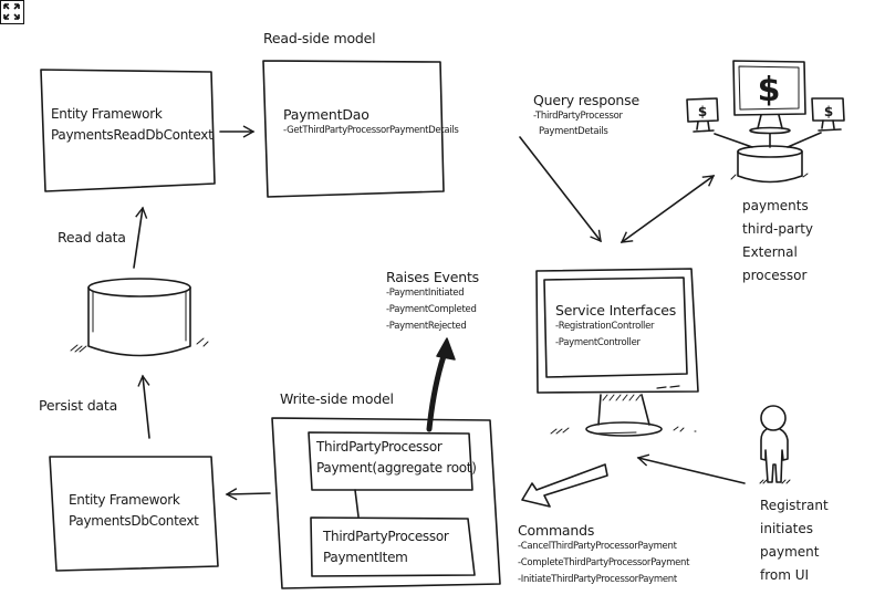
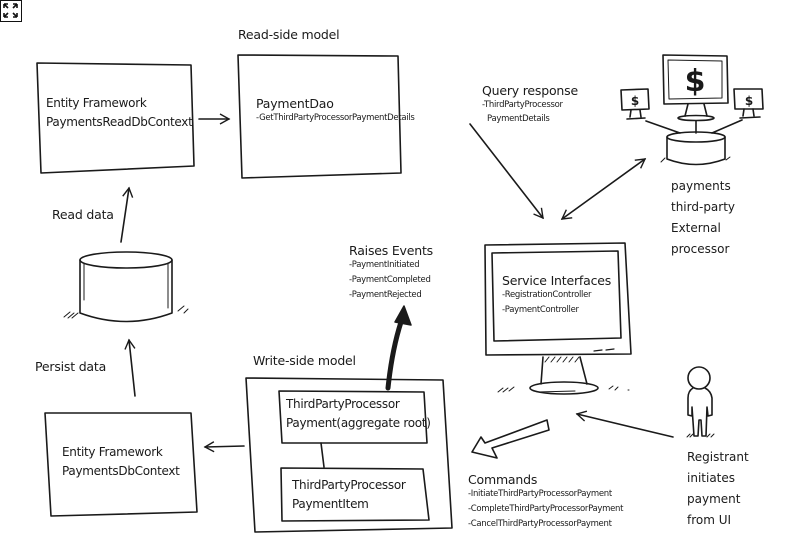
  $
  $
  $
  Read-side model
  Entity Framework
  PaymentsReadDbContext
  PaymentDao
  -GetThirdPartyProcessorPaymentDetails
  Query response
  -ThirdPartyProcessor
  PaymentDetails
  payments
  third-party
  External
  processor
  Read data
  Persist data
  Raises Events
  -PaymentInitiated
  -PaymentCompleted
  -PaymentRejected
  Service Interfaces
  -RegistrationController
  -PaymentController
  Write-side model
  ThirdPartyProcessor
  Payment(aggregate root)
  ThirdPartyProcessor
  PaymentItem
  Entity Framework
  PaymentsDbContext
  Commands
- -CancelThirdPartyProcessorPayment
+ -InitiateThirdPartyProcessorPayment
  -CompleteThirdPartyProcessorPayment
- -InitiateThirdPartyProcessorPayment
+ -CancelThirdPartyProcessorPayment
  Registrant
  initiates
  payment
  from UI
